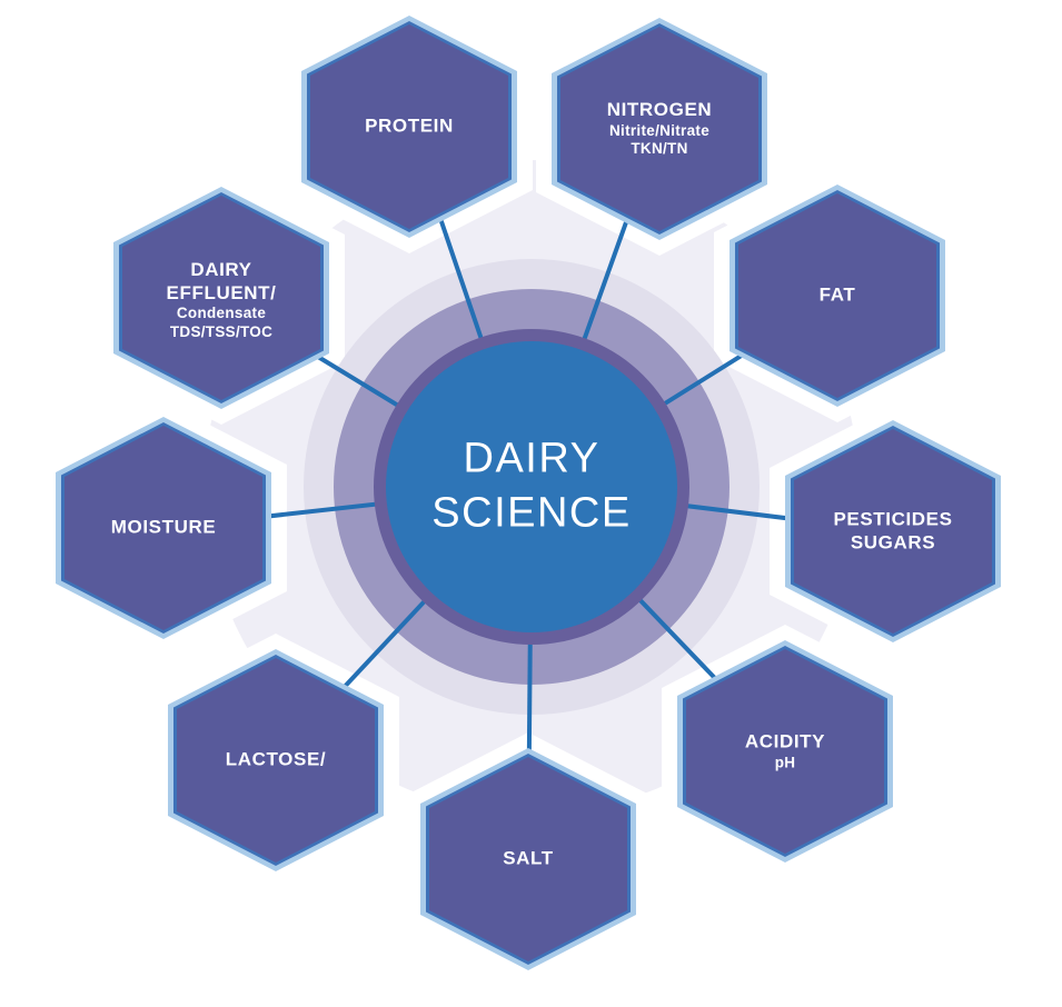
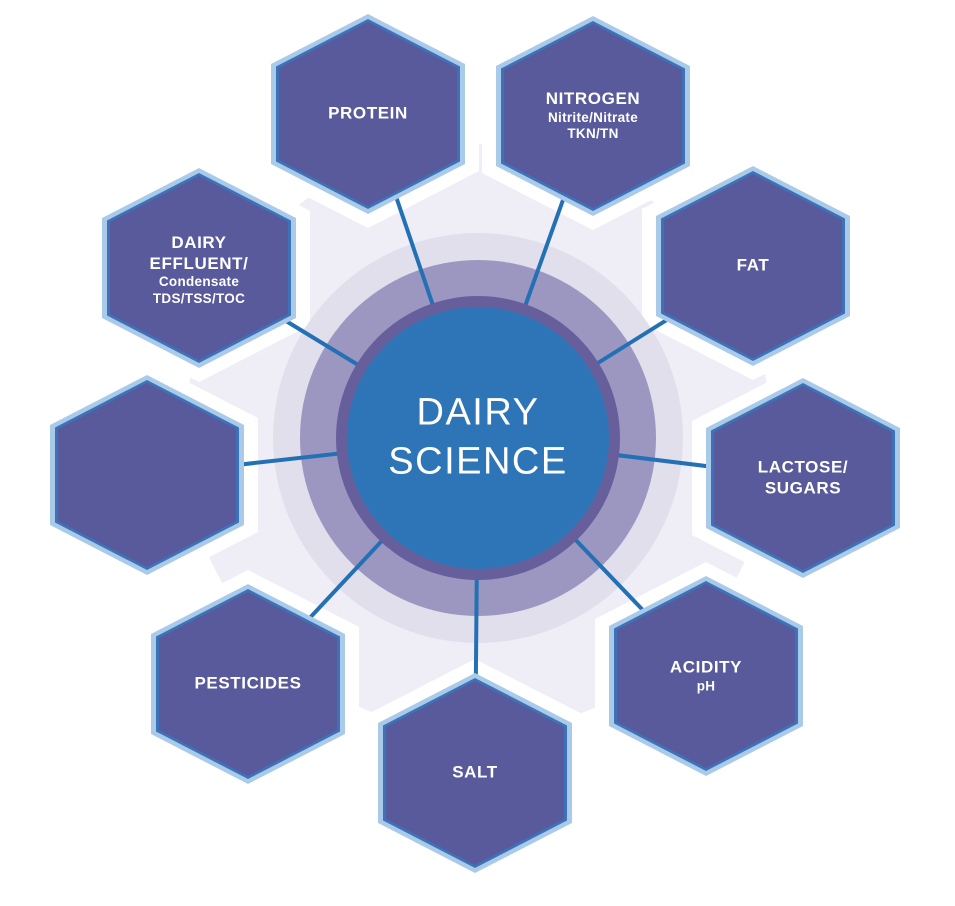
  PROTEIN
  NITROGEN
  Nitrite/Nitrate
  TKN/TN
  FAT
- PESTICIDES
+ LACTOSE/
  SUGARS
  ACIDITY
  pH
  SALT
- LACTOSE/
+ PESTICIDES
- MOISTURE
  DAIRY
  EFFLUENT/
  Condensate
  TDS/TSS/TOC
  DAIRY
  SCIENCE
